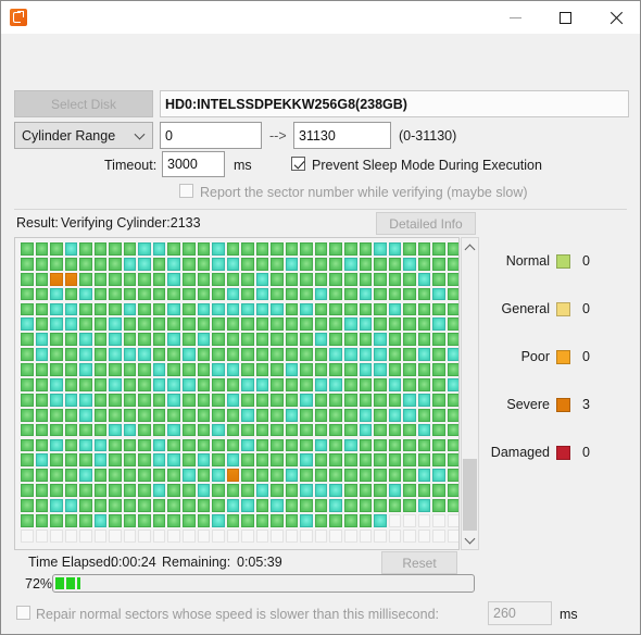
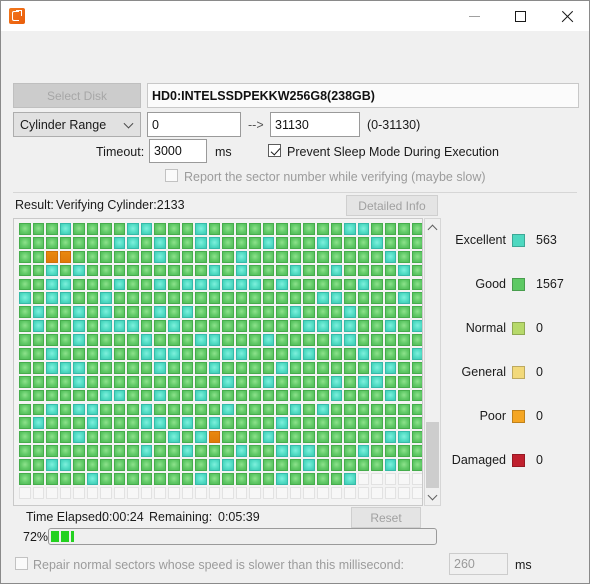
  Select Disk
  HD0:INTELSSDPEKKW256G8(238GB)
  Cylinder Range
  0
  -->
  31130
  (0-31130)
  Timeout:
  3000
  ms
  Prevent Sleep Mode During Execution
  Report the sector number while verifying (maybe slow)
  Result:
  Verifying Cylinder:2133
  Detailed Info
+ Excellent
+ 563
+ Good
+ 1567
  Normal
  0
  General
  0
  Poor
  0
- Severe
- 3
  Damaged
  0
  Time Elapsed:
  0:00:24
  Remaining:
  0:05:39
  Reset
  72%
  Repair normal sectors whose speed is slower than this millisecond:
  260
  ms
